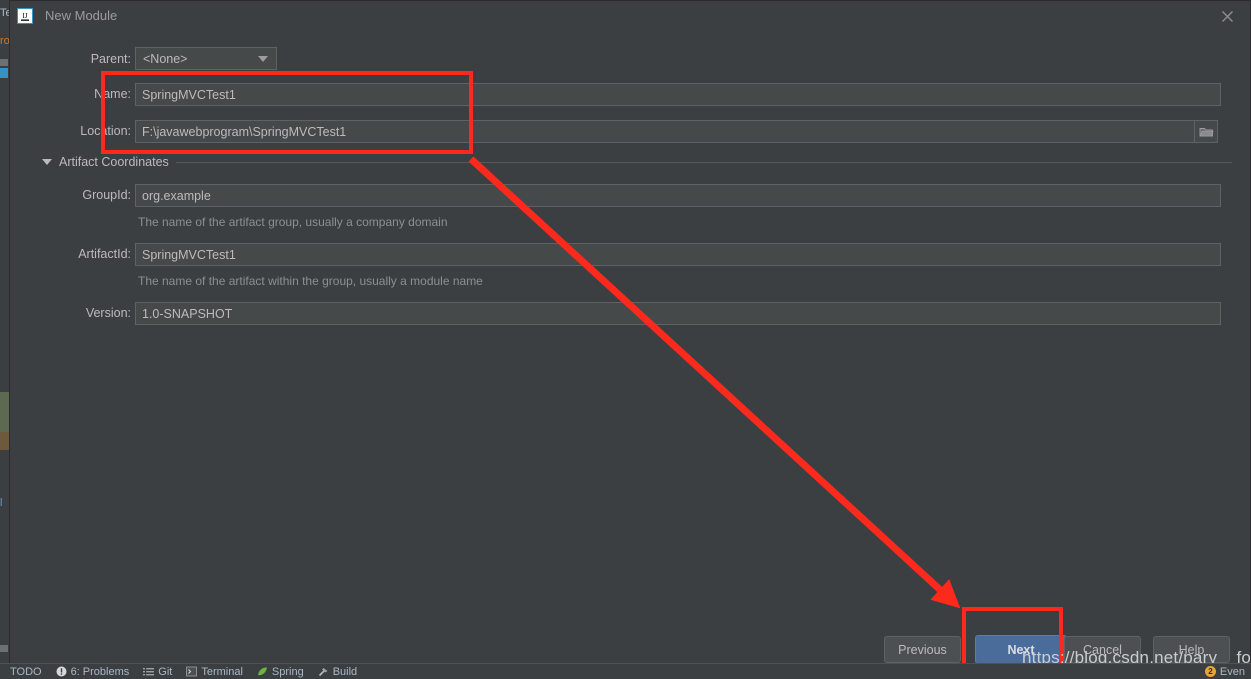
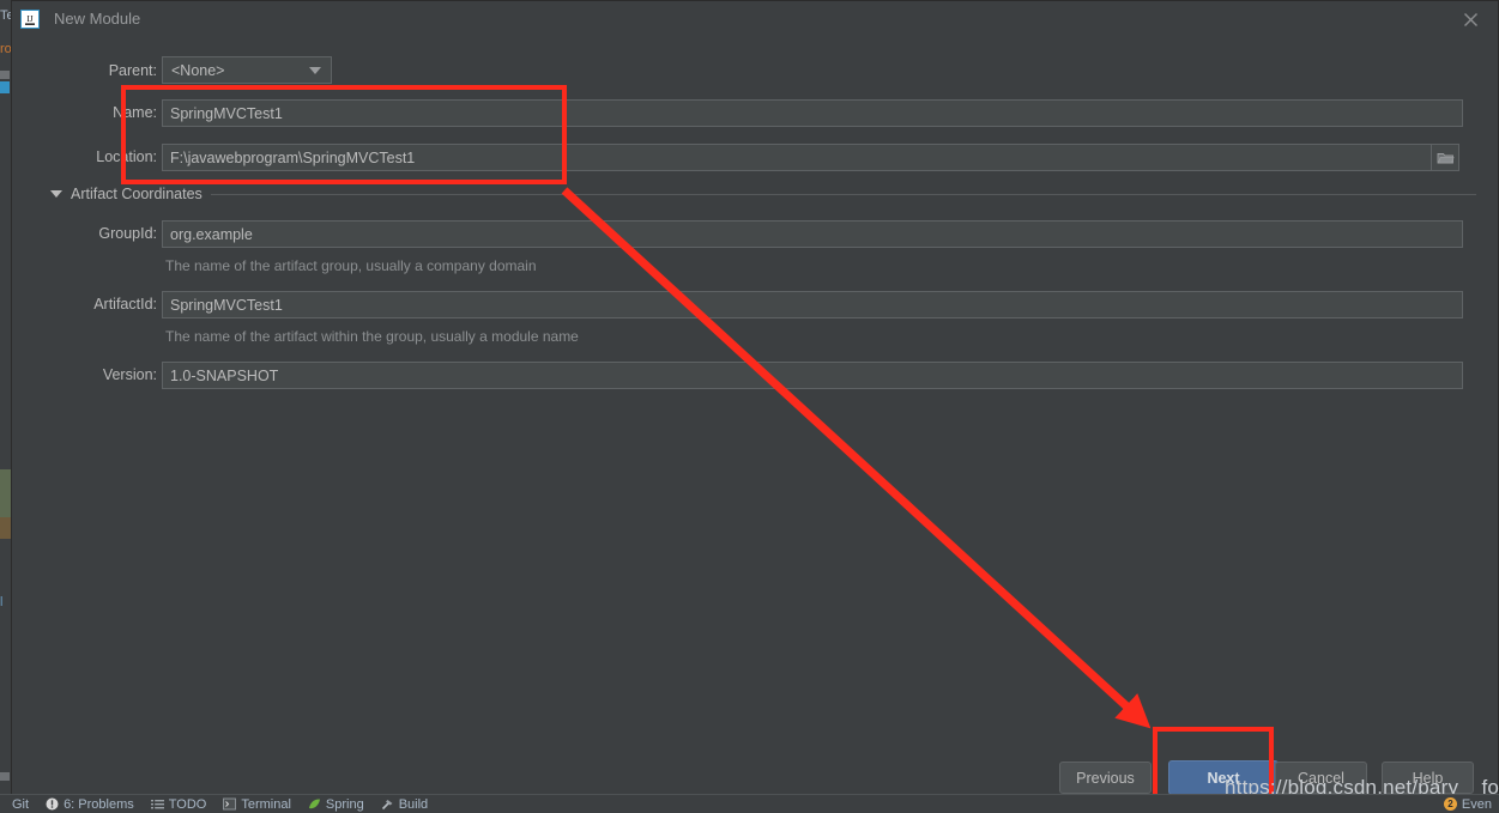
  ro
  l
  IJ
  New Module
  Parent:
  <None>
  Name:
  SpringMVCTest1
  Location:
  F:\javawebprogram\SpringMVCTest1
  Artifact Coordinates
  GroupId:
  org.example
  The name of the artifact group, usually a company domain
  ArtifactId:
  SpringMVCTest1
  The name of the artifact within the group, usually a module name
  Version:
  1.0-SNAPSHOT
  Previous
  Next
  Cancel
  Help
  https://blog.csdn.net/pary__fo
- TODO
+ Git
  6: Problems
- Git
+ TODO
  Terminal
  Spring
  Build
  2
  Even
